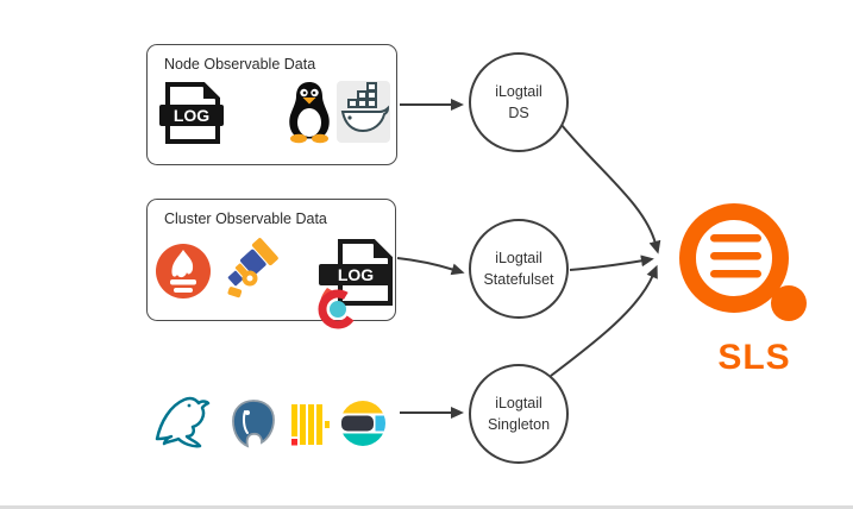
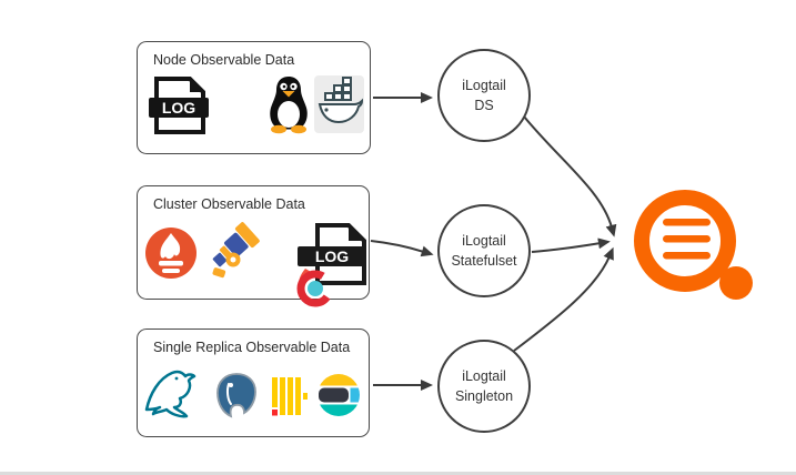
  Node Observable Data
  LOG
  Cluster Observable Data
  LOG
+ Single Replica Observable Data
  iLogtail
  DS
  iLogtail
  Statefulset
  iLogtail
  Singleton
- SLS
